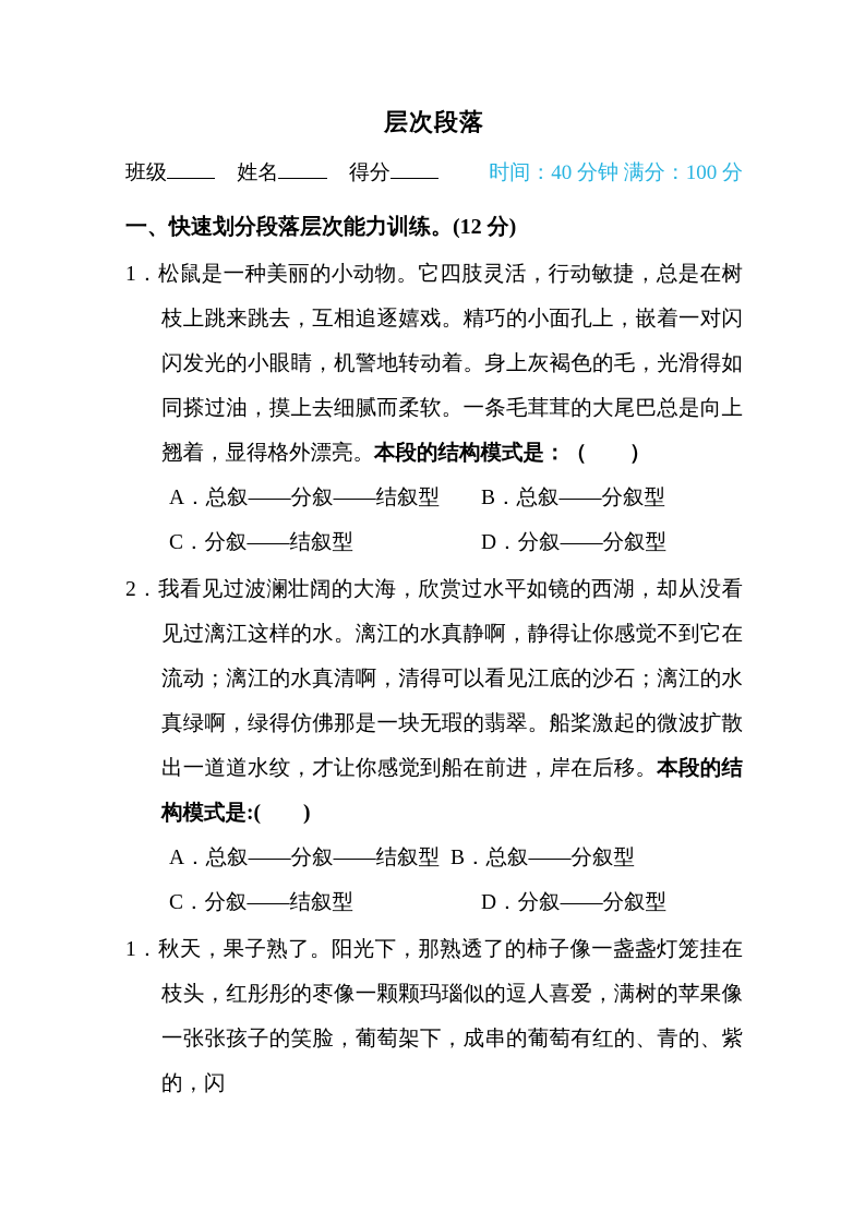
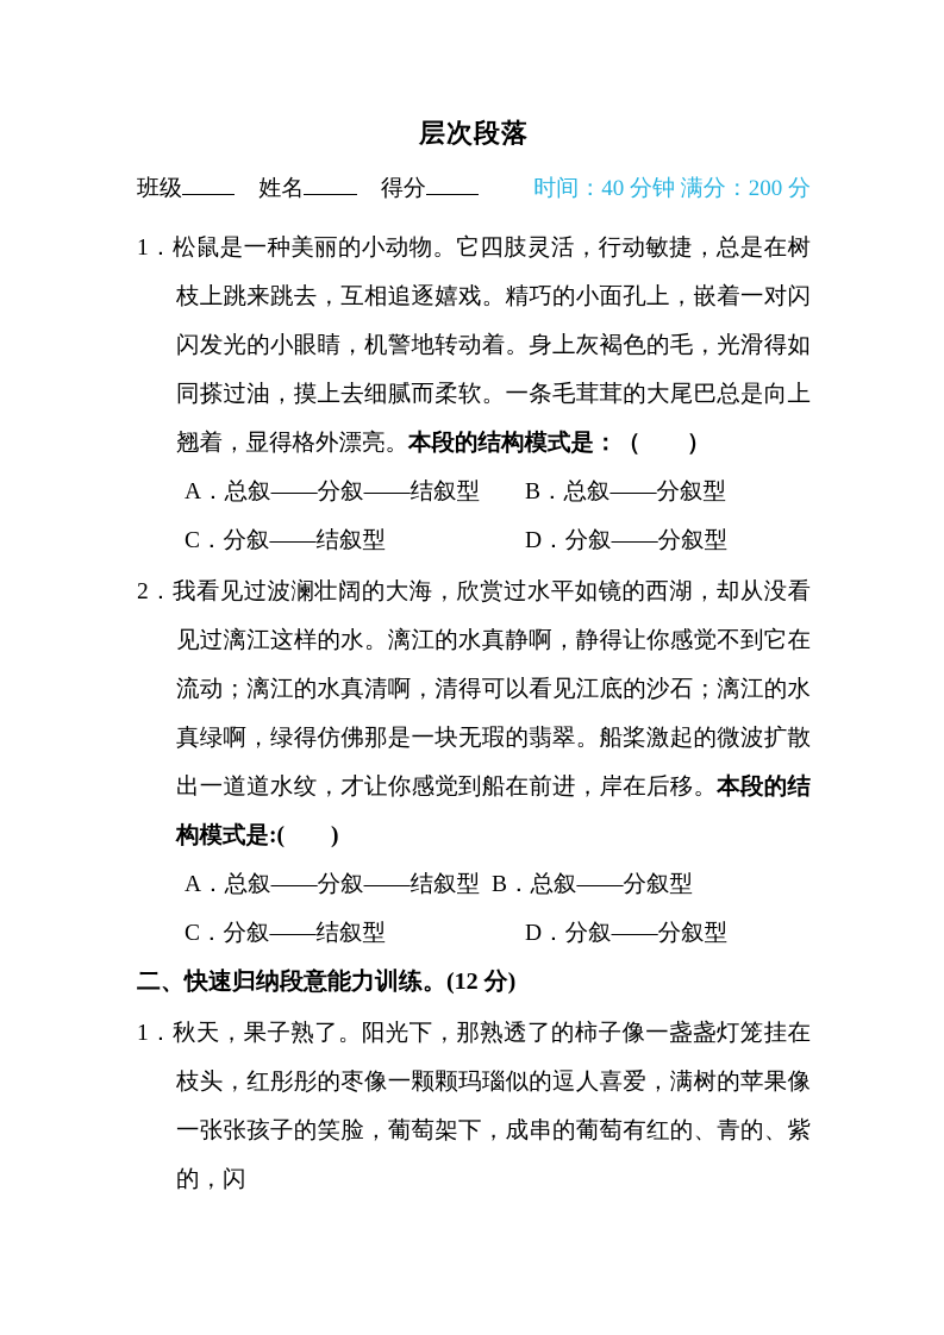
  层次段落
  班级
  姓名
  得分
- 时间：40 分钟 满分：100 分
+ 时间：40 分钟 满分：200 分
- 一、快速划分段落层次能力训练。(12 分)
  1．松鼠是一种美丽的小动物。它四肢灵活，行动敏捷，总是在树枝上跳来跳去，互相追逐嬉戏。精巧的小面孔上，嵌着一对闪闪发光的小眼睛，机警地转动着。身上灰褐色的毛，光滑得如同搽过油，摸上去细腻而柔软。一条毛茸茸的大尾巴总是向上翘着，显得格外漂亮。本段的结构模式是：（ ）
  A．总叙——分叙——结叙型
  B．总叙——分叙型
  C．分叙——结叙型
  D．分叙——分叙型
  2．我看见过波澜壮阔的大海，欣赏过水平如镜的西湖，却从没看见过漓江这样的水。漓江的水真静啊，静得让你感觉不到它在流动；漓江的水真清啊，清得可以看见江底的沙石；漓江的水真绿啊，绿得仿佛那是一块无瑕的翡翠。船桨激起的微波扩散出一道道水纹，才让你感觉到船在前进，岸在后移。本段的结构模式是:( )
  A．总叙——分叙——结叙型
  B．总叙——分叙型
  C．分叙——结叙型
  D．分叙——分叙型
+ 二、快速归纳段意能力训练。(12 分)
  1．秋天，果子熟了。阳光下，那熟透了的柿子像一盏盏灯笼挂在枝头，红彤彤的枣像一颗颗玛瑙似的逗人喜爱，满树的苹果像一张张孩子的笑脸，葡萄架下，成串的葡萄有红的、青的、紫的，闪
